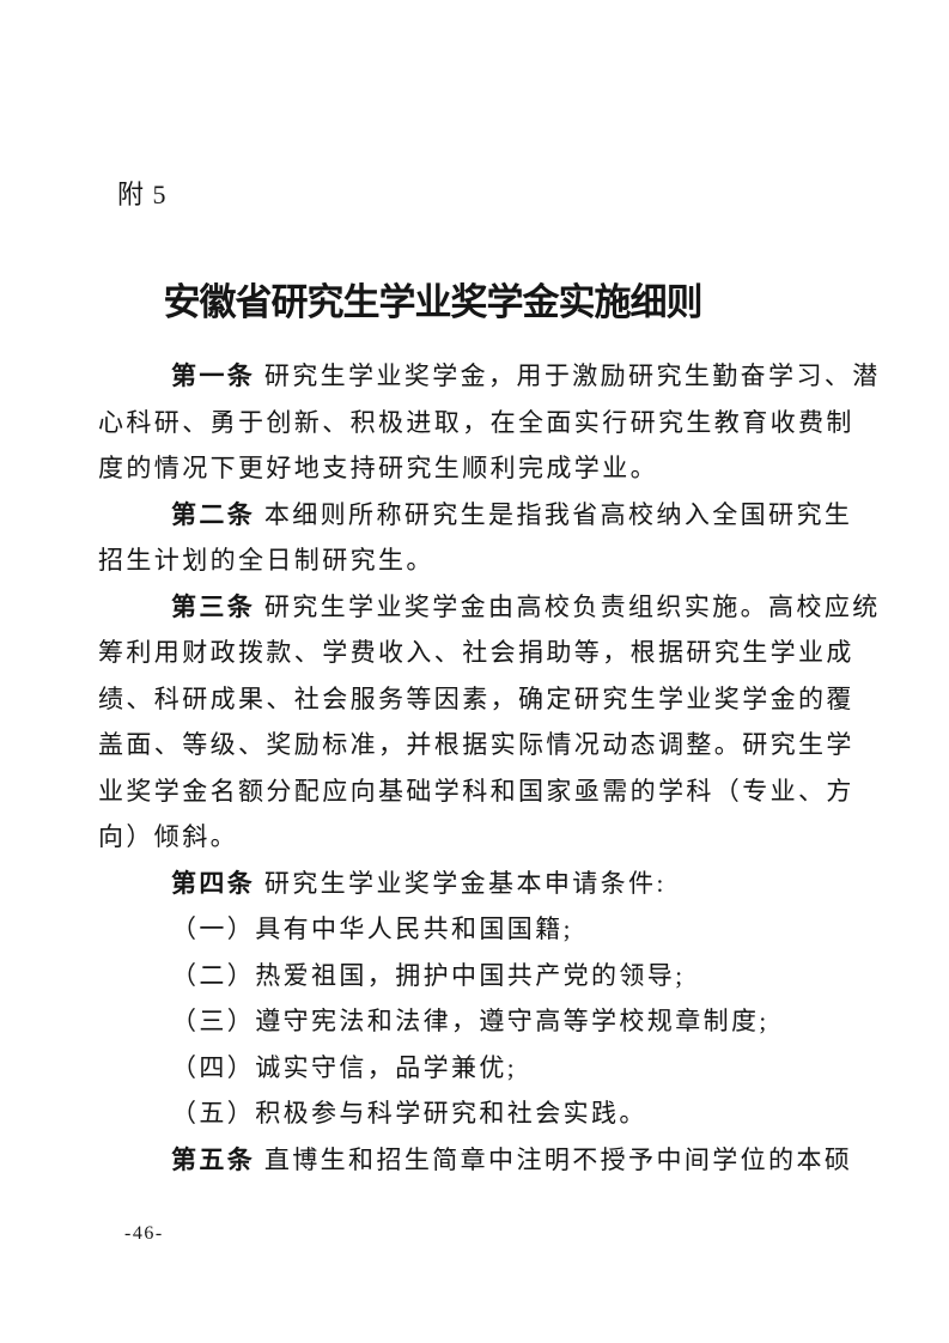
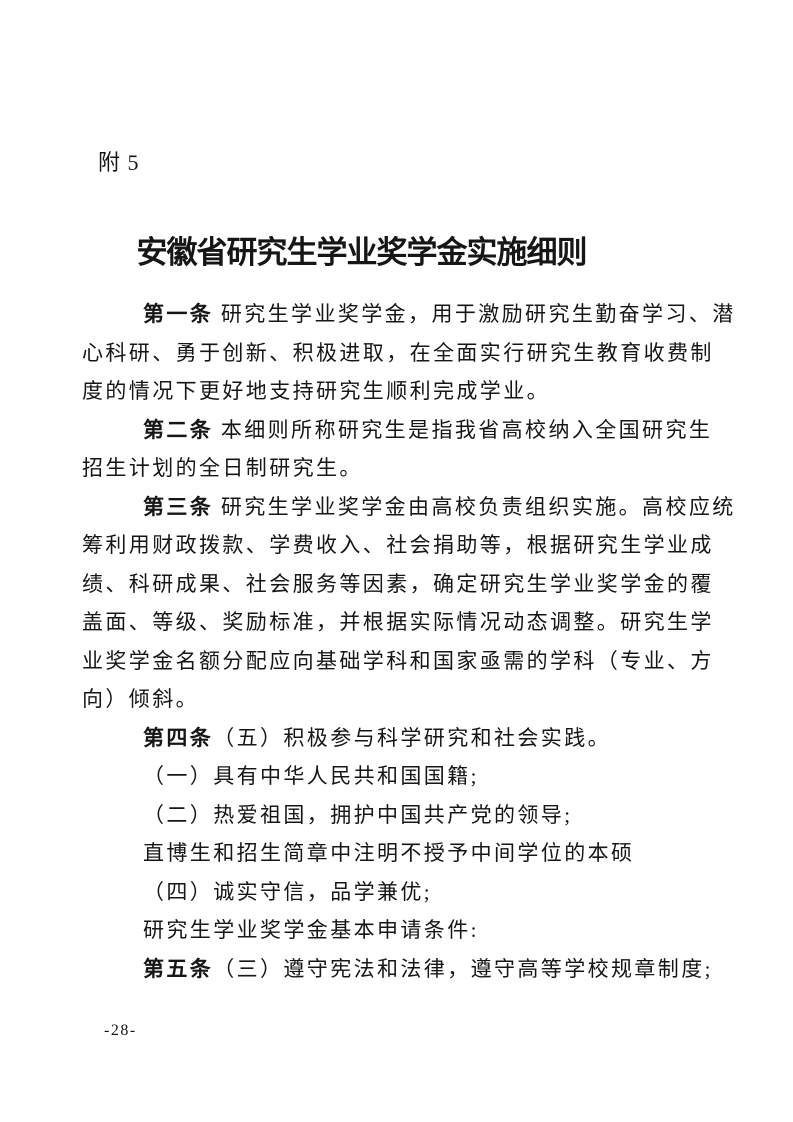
  附 5
  安徽省研究生学业奖学金实施细则
  第一条 研究生学业奖学金，用于激励研究生勤奋学习、潜
  心科研、勇于创新、积极进取，在全面实行研究生教育收费制
  度的情况下更好地支持研究生顺利完成学业。
  第二条 本细则所称研究生是指我省高校纳入全国研究生
  招生计划的全日制研究生。
  第三条 研究生学业奖学金由高校负责组织实施。高校应统
  筹利用财政拨款、学费收入、社会捐助等，根据研究生学业成
  绩、科研成果、社会服务等因素，确定研究生学业奖学金的覆
  盖面、等级、奖励标准，并根据实际情况动态调整。研究生学
  业奖学金名额分配应向基础学科和国家亟需的学科（专业、方
  向）倾斜。
- 第四条 研究生学业奖学金基本申请条件:
+ 第四条（五）积极参与科学研究和社会实践。
  （一）具有中华人民共和国国籍;
  （二）热爱祖国，拥护中国共产党的领导;
- （三）遵守宪法和法律，遵守高等学校规章制度;
+ 直博生和招生简章中注明不授予中间学位的本硕
  （四）诚实守信，品学兼优;
- （五）积极参与科学研究和社会实践。
+ 研究生学业奖学金基本申请条件:
- 第五条 直博生和招生简章中注明不授予中间学位的本硕
+ 第五条（三）遵守宪法和法律，遵守高等学校规章制度;
- -46-
+ -28-
